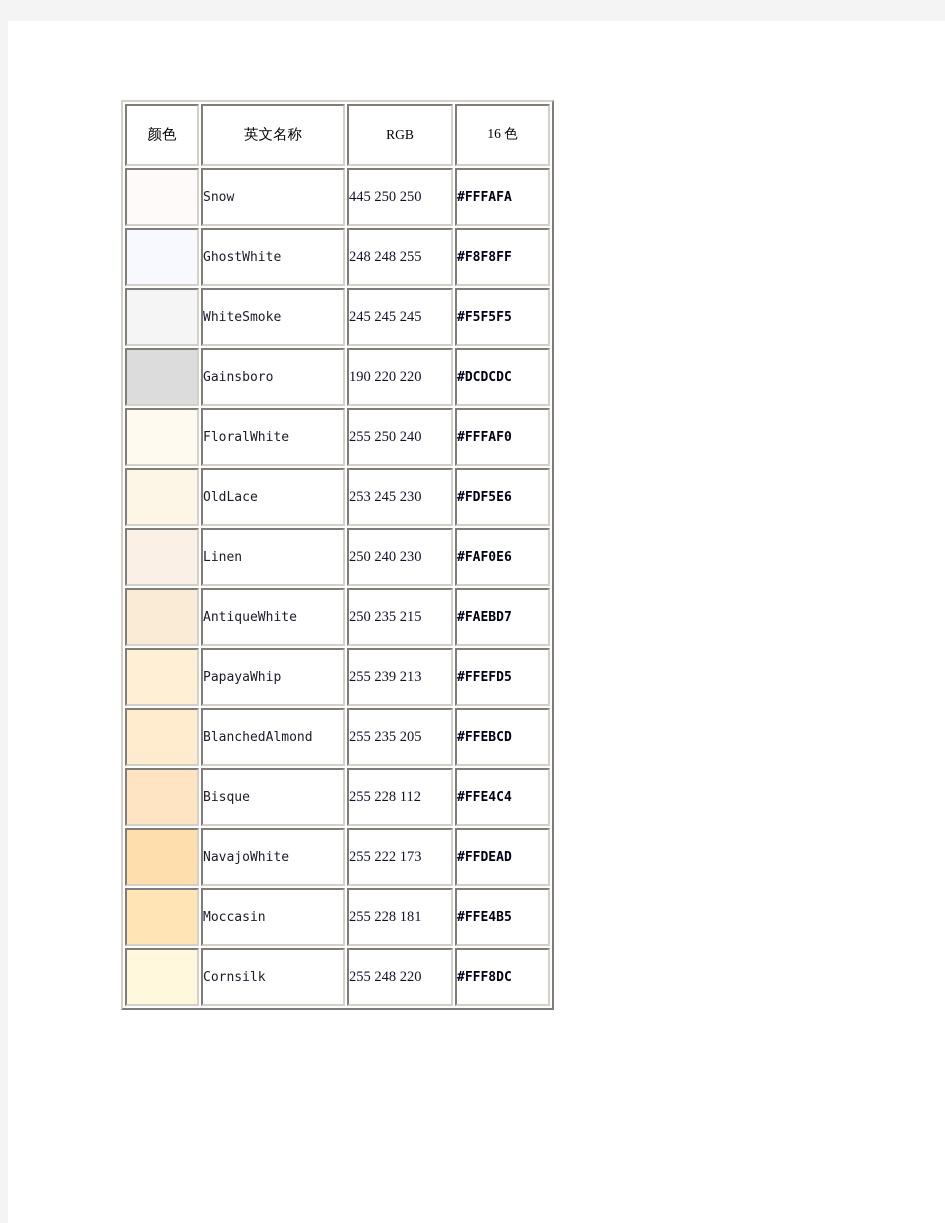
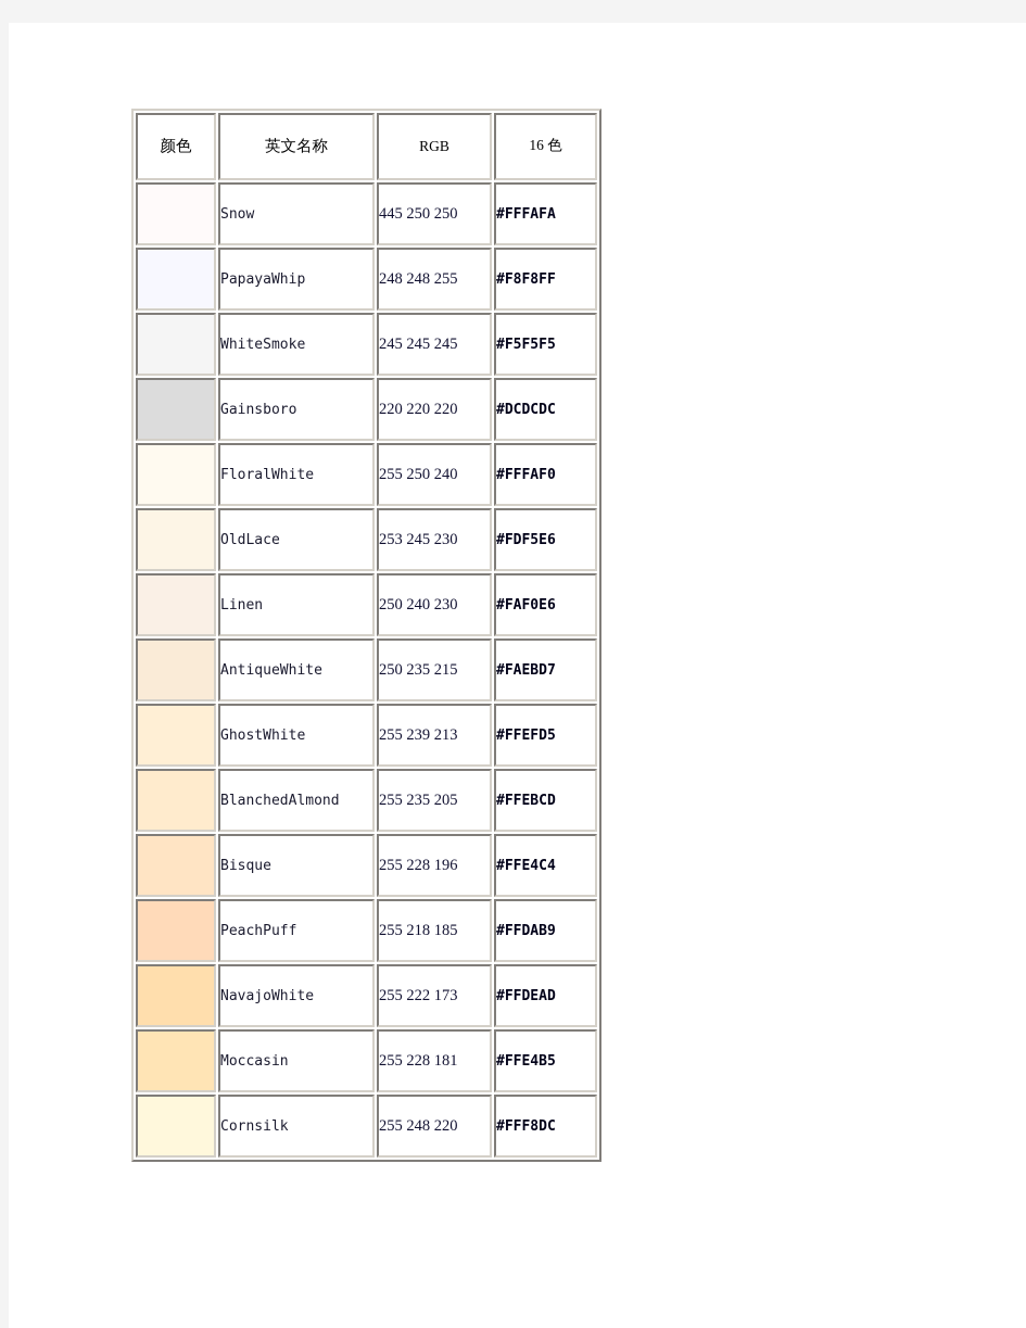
  颜色	英文名称	RGB	16 色
  	Snow	445 250 250	#FFFAFA
- 	GhostWhite	248 248 255	#F8F8FF
+ 	PapayaWhip	248 248 255	#F8F8FF
  	WhiteSmoke	245 245 245	#F5F5F5
- 	Gainsboro	190 220 220	#DCDCDC
+ 	Gainsboro	220 220 220	#DCDCDC
  	FloralWhite	255 250 240	#FFFAF0
  	OldLace	253 245 230	#FDF5E6
  	Linen	250 240 230	#FAF0E6
  	AntiqueWhite	250 235 215	#FAEBD7
- 	PapayaWhip	255 239 213	#FFEFD5
+ 	GhostWhite	255 239 213	#FFEFD5
  	BlanchedAlmond	255 235 205	#FFEBCD
- 	Bisque	255 228 112	#FFE4C4
+ 	Bisque	255 228 196	#FFE4C4
+ 	PeachPuff	255 218 185	#FFDAB9
  	NavajoWhite	255 222 173	#FFDEAD
  	Moccasin	255 228 181	#FFE4B5
  	Cornsilk	255 248 220	#FFF8DC
